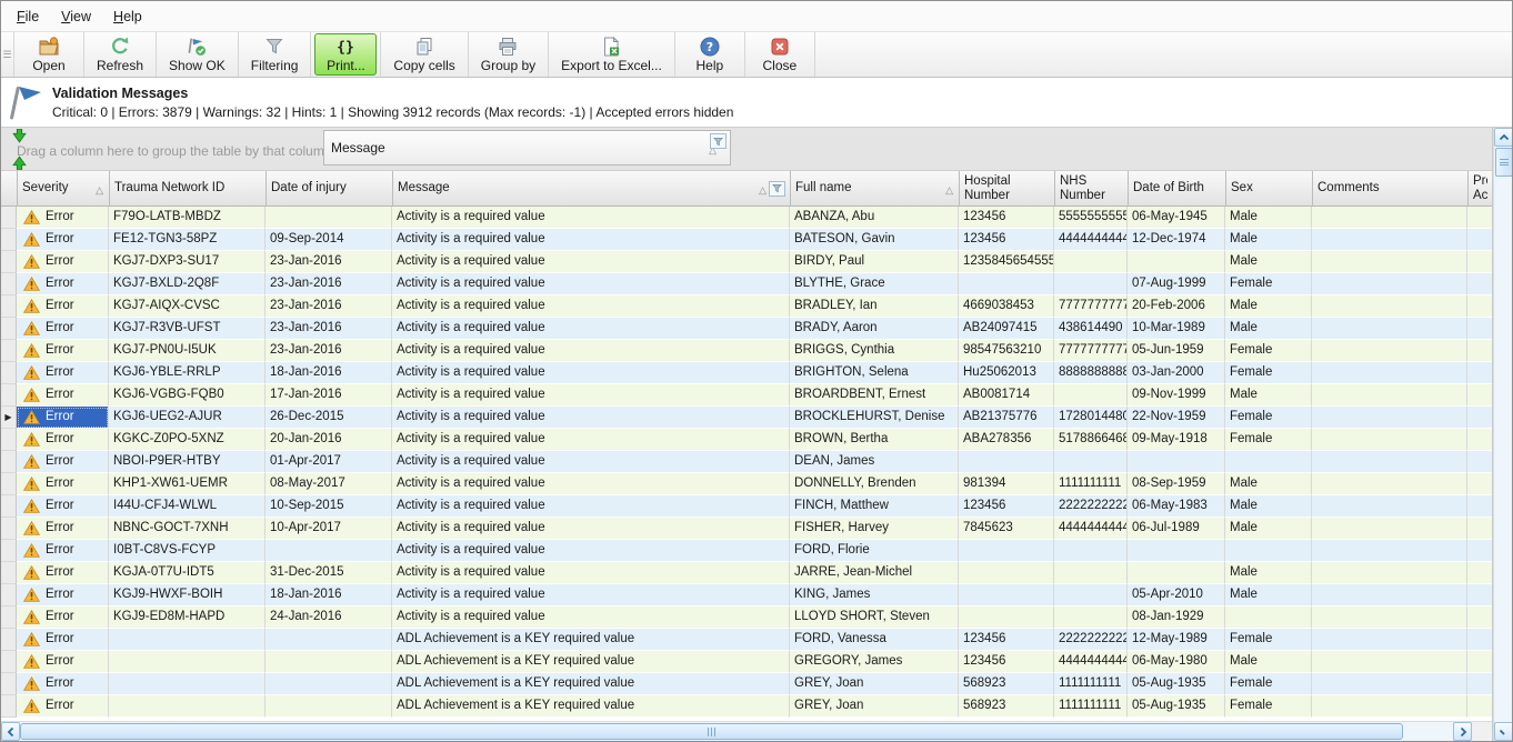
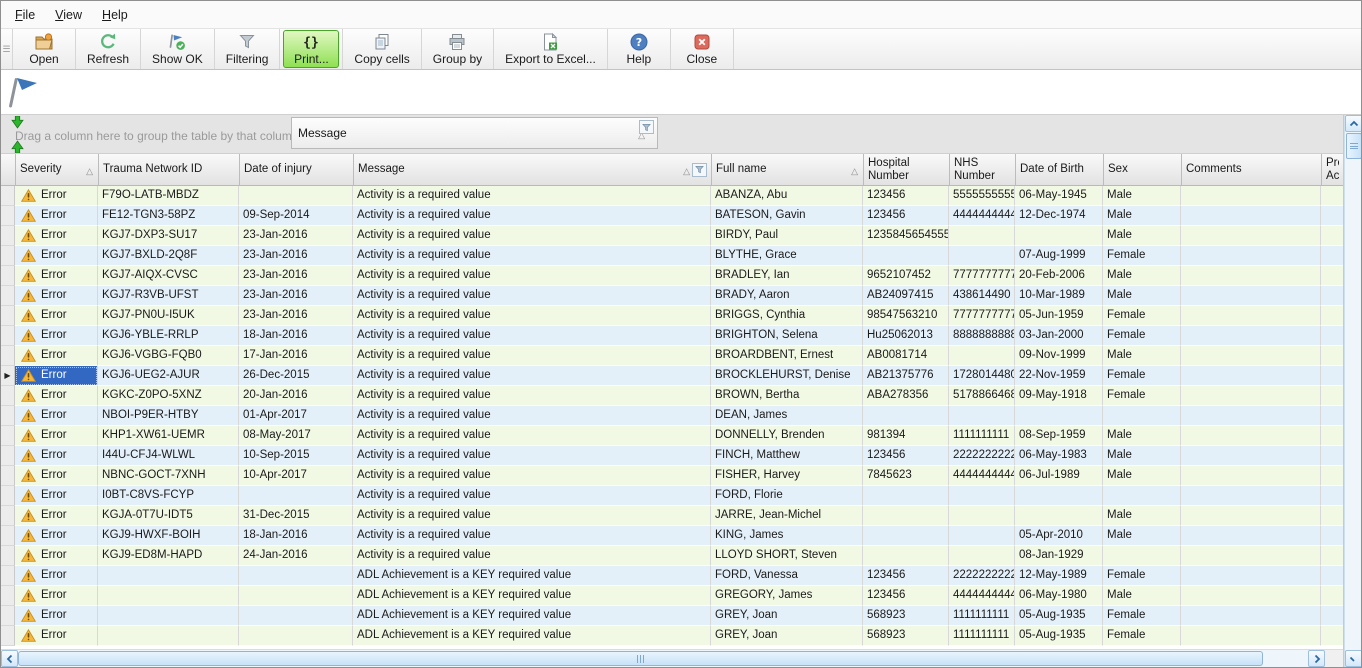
  File
  View
  Help
  ☰
  Open
  Refresh
  Show OK
  Filtering
  {}
  Print...
  Copy cells
  Group by
  Export to Excel...
  ?
  Help
  Close
- Validation Messages
- Critical: 0 | Errors: 3879 | Warnings: 32 | Hints: 1 | Showing 3912 records (Max records: -1) | Accepted errors hidden
  Drag a column here to group the table by that colum
  Message
  △
  Severity
  △
  Trauma Network ID
  Date of injury
  Message
  △
  Full name
  △
  Hospital Number
  NHS Number
  Date of Birth
  Sex
  Comments
  Error
  F79O-LATB-MBDZ
  Activity is a required value
  ABANZA, Abu
  123456
  5555555555
  06-May-1945
  Male
  Error
  FE12-TGN3-58PZ
  09-Sep-2014
  Activity is a required value
  BATESON, Gavin
  123456
  4444444444
  12-Dec-1974
  Male
  Error
  KGJ7-DXP3-SU17
  23-Jan-2016
  Activity is a required value
  BIRDY, Paul
  1235845654555
  Male
  Error
  KGJ7-BXLD-2Q8F
  23-Jan-2016
  Activity is a required value
  BLYTHE, Grace
  07-Aug-1999
  Female
  Error
  KGJ7-AIQX-CVSC
  23-Jan-2016
  Activity is a required value
  BRADLEY, Ian
- 4669038453
+ 9652107452
  7777777777
  20-Feb-2006
  Male
  Error
  KGJ7-R3VB-UFST
  23-Jan-2016
  Activity is a required value
  BRADY, Aaron
  AB24097415
  438614490
  10-Mar-1989
  Male
  Error
  KGJ7-PN0U-I5UK
  23-Jan-2016
  Activity is a required value
  BRIGGS, Cynthia
  98547563210
  7777777777
  05-Jun-1959
  Female
  Error
  KGJ6-YBLE-RRLP
  18-Jan-2016
  Activity is a required value
  BRIGHTON, Selena
  Hu25062013
  8888888888
  03-Jan-2000
  Female
  Error
  KGJ6-VGBG-FQB0
  17-Jan-2016
  Activity is a required value
  BROARDBENT, Ernest
  AB0081714
  09-Nov-1999
  Male
  Error
  KGJ6-UEG2-AJUR
  26-Dec-2015
  Activity is a required value
  BROCKLEHURST, Denise
  AB21375776
  1728014480
  22-Nov-1959
  Female
  Error
  KGKC-Z0PO-5XNZ
  20-Jan-2016
  Activity is a required value
  BROWN, Bertha
  ABA278356
  5178866468
  09-May-1918
  Female
  Error
  NBOI-P9ER-HTBY
  01-Apr-2017
  Activity is a required value
  DEAN, James
  Error
  KHP1-XW61-UEMR
  08-May-2017
  Activity is a required value
  DONNELLY, Brenden
  981394
  1111111111
  08-Sep-1959
  Male
  Error
  I44U-CFJ4-WLWL
  10-Sep-2015
  Activity is a required value
  FINCH, Matthew
  123456
  2222222222
  06-May-1983
  Male
  Error
  NBNC-GOCT-7XNH
  10-Apr-2017
  Activity is a required value
  FISHER, Harvey
  7845623
  4444444444
  06-Jul-1989
  Male
  Error
  I0BT-C8VS-FCYP
  Activity is a required value
  FORD, Florie
  Error
  KGJA-0T7U-IDT5
  31-Dec-2015
  Activity is a required value
  JARRE, Jean-Michel
  Male
  Error
  KGJ9-HWXF-BOIH
  18-Jan-2016
  Activity is a required value
  KING, James
  05-Apr-2010
  Male
  Error
  KGJ9-ED8M-HAPD
  24-Jan-2016
  Activity is a required value
  LLOYD SHORT, Steven
  08-Jan-1929
  Error
  ADL Achievement is a KEY required value
  FORD, Vanessa
  123456
  2222222222
  12-May-1989
  Female
  Error
  ADL Achievement is a KEY required value
  GREGORY, James
  123456
  4444444444
  06-May-1980
  Male
  Error
  ADL Achievement is a KEY required value
  GREY, Joan
  568923
  1111111111
  05-Aug-1935
  Female
  Error
  ADL Achievement is a KEY required value
  GREY, Joan
  568923
  1111111111
  05-Aug-1935
  Female
